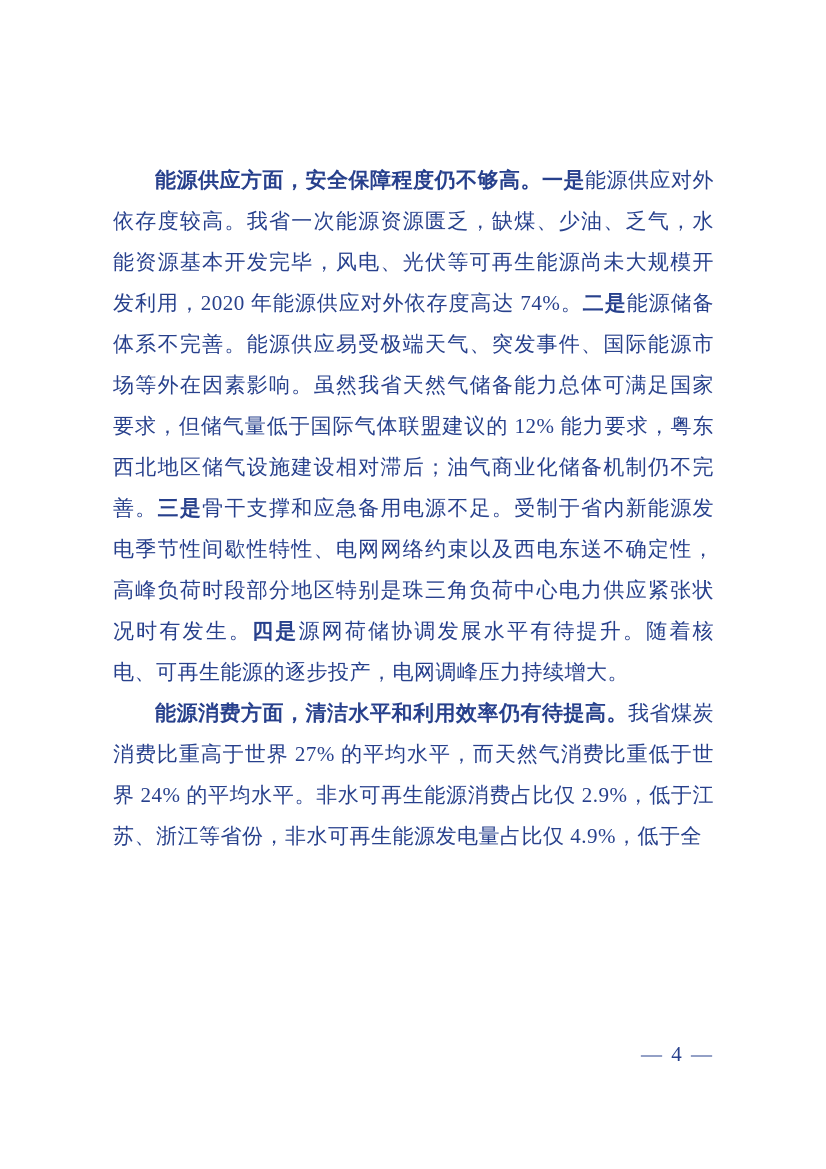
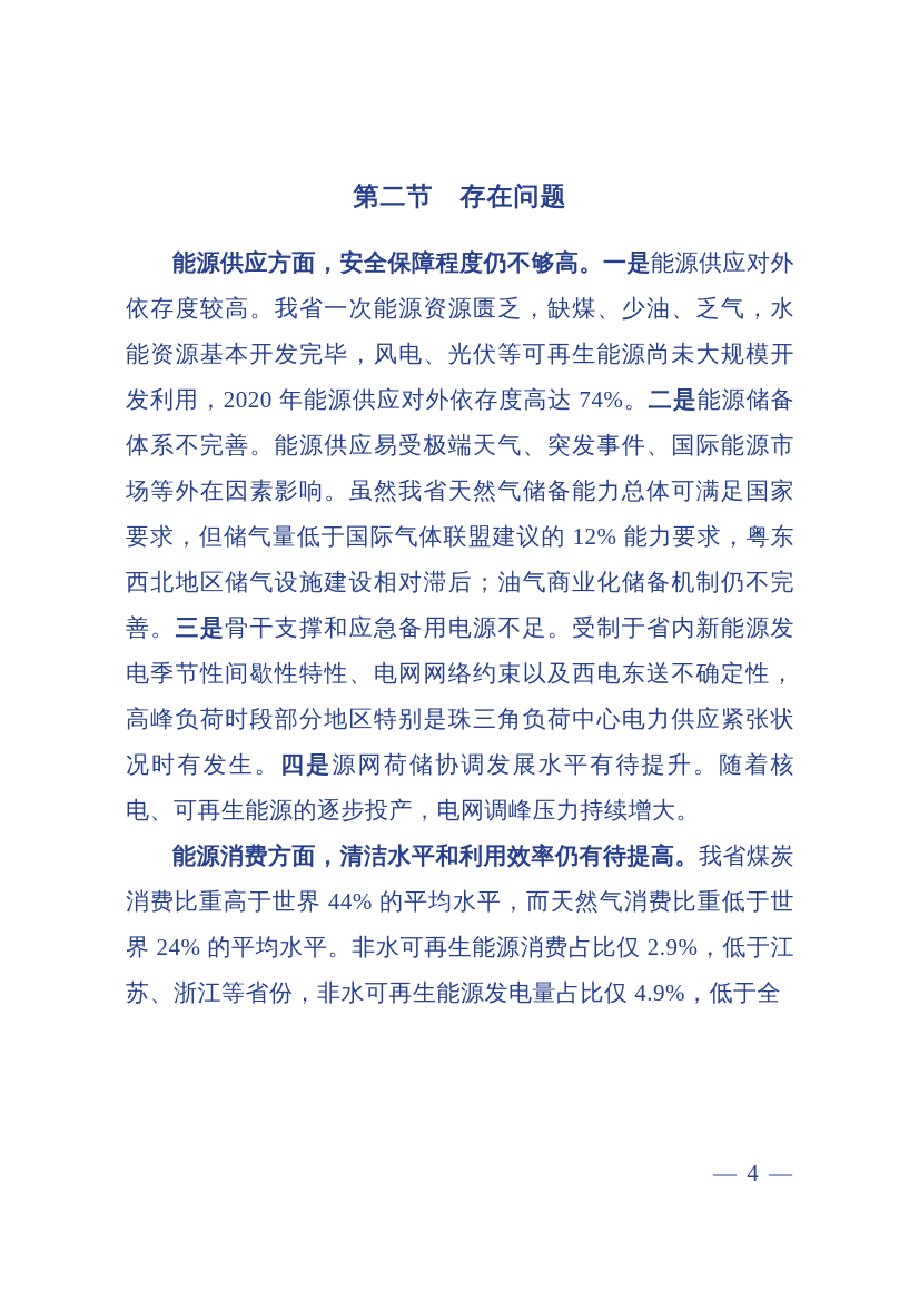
+ 第二节 存在问题
  能源供应方面，安全保障程度仍不够高。一是能源供应对外依存度较高。我省一次能源资源匮乏，缺煤、少油、乏气，水能资源基本开发完毕，风电、光伏等可再生能源尚未大规模开发利用，2020 年能源供应对外依存度高达 74%。二是能源储备体系不完善。能源供应易受极端天气、突发事件、国际能源市场等外在因素影响。虽然我省天然气储备能力总体可满足国家要求，但储气量低于国际气体联盟建议的 12% 能力要求，粤东西北地区储气设施建设相对滞后；油气商业化储备机制仍不完善。三是骨干支撑和应急备用电源不足。受制于省内新能源发电季节性间歇性特性、电网网络约束以及西电东送不确定性，高峰负荷时段部分地区特别是珠三角负荷中心电力供应紧张状况时有发生。四是源网荷储协调发展水平有待提升。随着核电、可再生能源的逐步投产，电网调峰压力持续增大。
- 能源消费方面，清洁水平和利用效率仍有待提高。我省煤炭消费比重高于世界 27% 的平均水平，而天然气消费比重低于世界 24% 的平均水平。非水可再生能源消费占比仅 2.9%，低于江苏、浙江等省份，非水可再生能源发电量占比仅 4.9%，低于全
+ 能源消费方面，清洁水平和利用效率仍有待提高。我省煤炭消费比重高于世界 44% 的平均水平，而天然气消费比重低于世界 24% 的平均水平。非水可再生能源消费占比仅 2.9%，低于江苏、浙江等省份，非水可再生能源发电量占比仅 4.9%，低于全
  — 4 —
